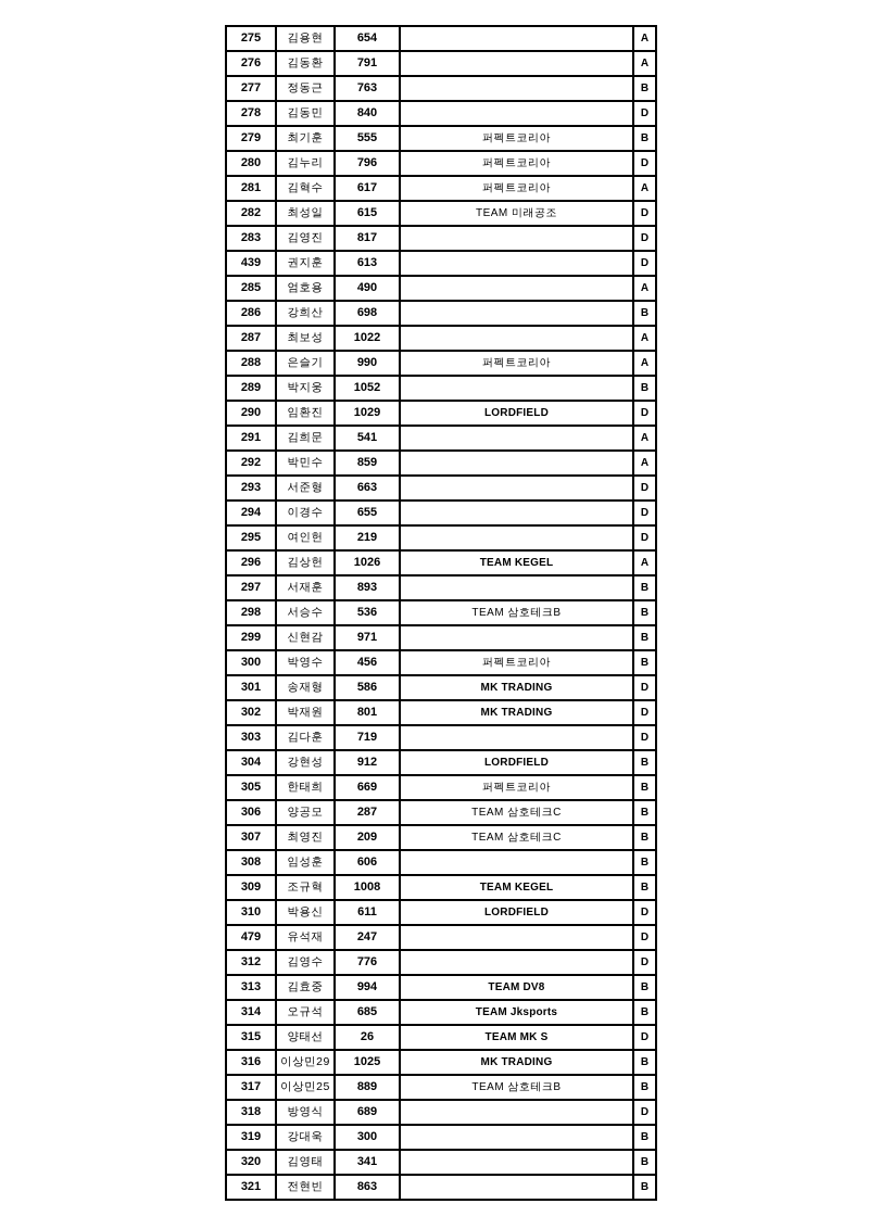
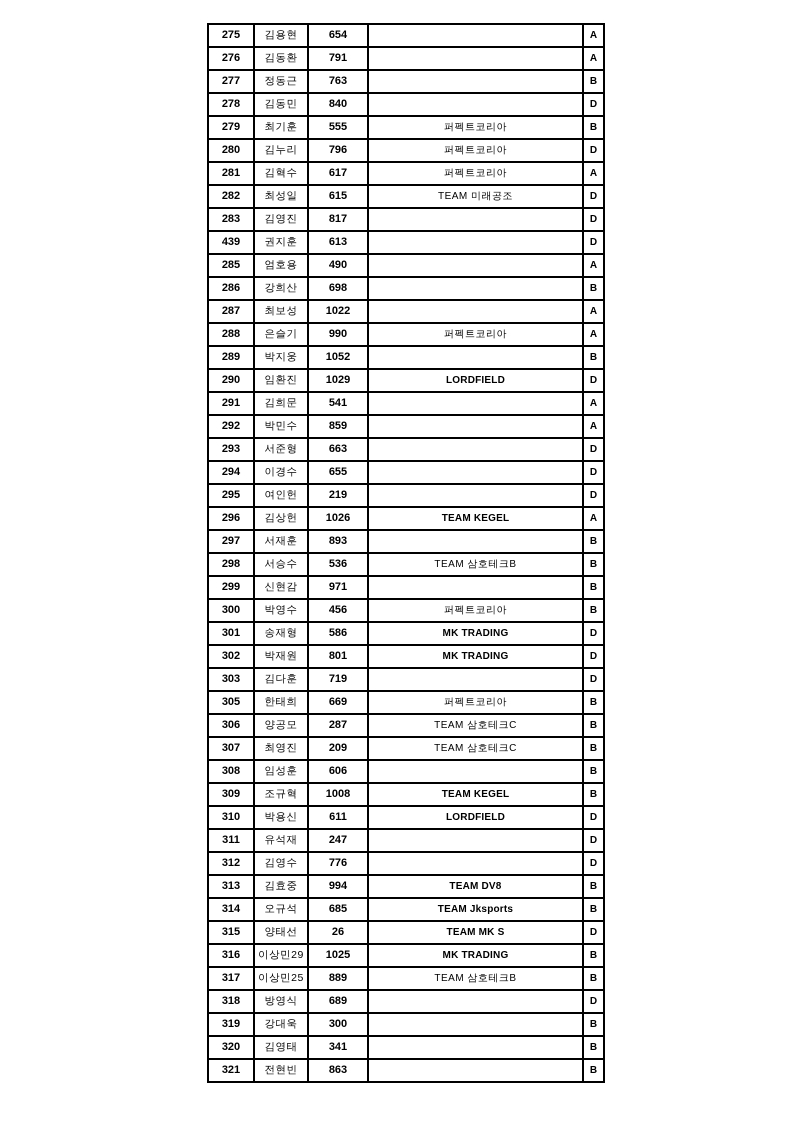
  275	김용현	654		A
  276	김동환	791		A
  277	정동근	763		B
  278	김동민	840		D
  279	최기훈	555	퍼펙트코리아	B
  280	김누리	796	퍼펙트코리아	D
  281	김혁수	617	퍼펙트코리아	A
  282	최성일	615	TEAM 미래공조	D
  283	김영진	817		D
  439	권지훈	613		D
  285	엄호용	490		A
  286	강희산	698		B
  287	최보성	1022		A
  288	은슬기	990	퍼펙트코리아	A
  289	박지웅	1052		B
  290	임환진	1029	LORDFIELD	D
  291	김희문	541		A
  292	박민수	859		A
  293	서준형	663		D
  294	이경수	655		D
  295	여인헌	219		D
  296	김상헌	1026	TEAM KEGEL	A
  297	서재훈	893		B
  298	서승수	536	TEAM 삼호테크B	B
  299	신현감	971		B
  300	박영수	456	퍼펙트코리아	B
  301	송재형	586	MK TRADING	D
  302	박재원	801	MK TRADING	D
  303	김다훈	719		D
- 304	강현성	912	LORDFIELD	B
  305	한태희	669	퍼펙트코리아	B
  306	양공모	287	TEAM 삼호테크C	B
  307	최영진	209	TEAM 삼호테크C	B
  308	임성훈	606		B
  309	조규혁	1008	TEAM KEGEL	B
  310	박용신	611	LORDFIELD	D
- 479	유석재	247		D
+ 311	유석재	247		D
  312	김영수	776		D
  313	김효중	994	TEAM DV8	B
  314	오규석	685	TEAM Jksports	B
  315	양태선	26	TEAM MK S	D
  316	이상민29	1025	MK TRADING	B
  317	이상민25	889	TEAM 삼호테크B	B
  318	방영식	689		D
  319	강대욱	300		B
  320	김영태	341		B
  321	전현빈	863		B
